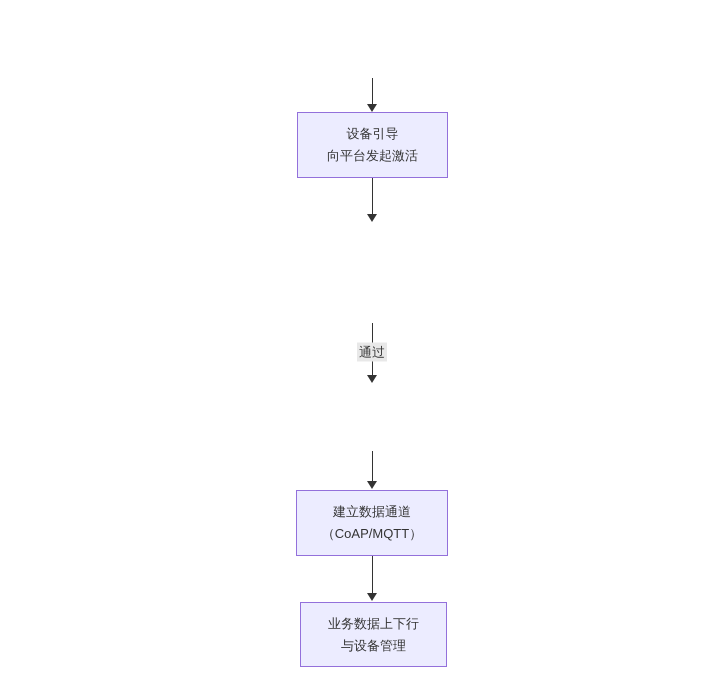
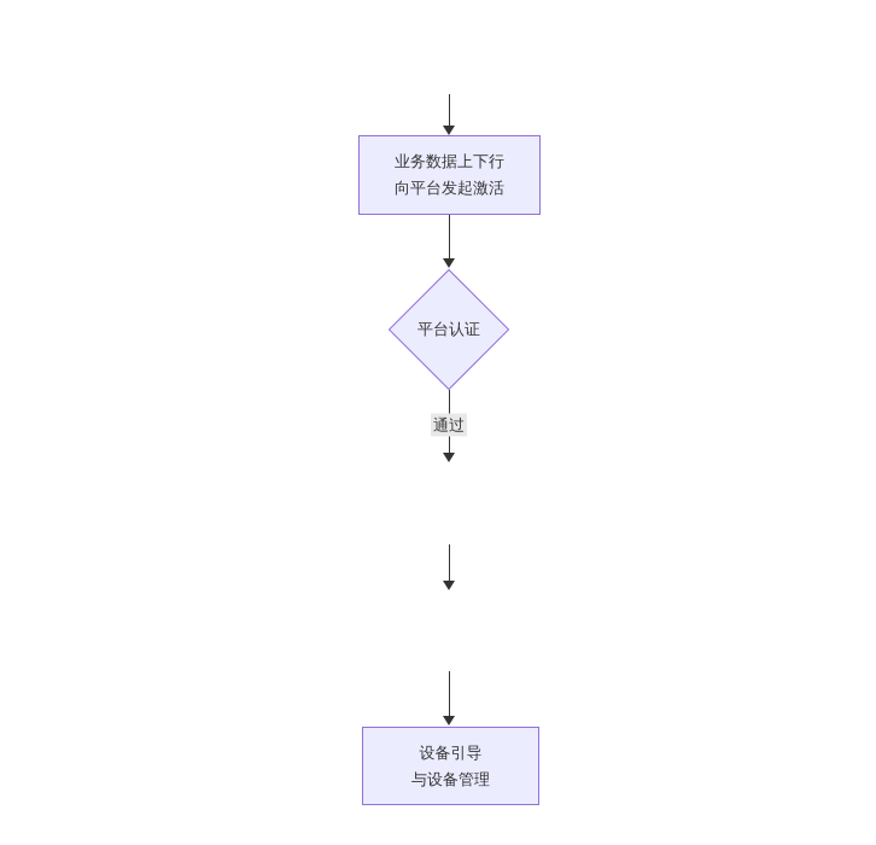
- 设备引导
+ 业务数据上下行
  向平台发起激活
+ 平台认证
  通过
- 建立数据通道
- （CoAP/MQTT）
- 业务数据上下行
+ 设备引导
  与设备管理
